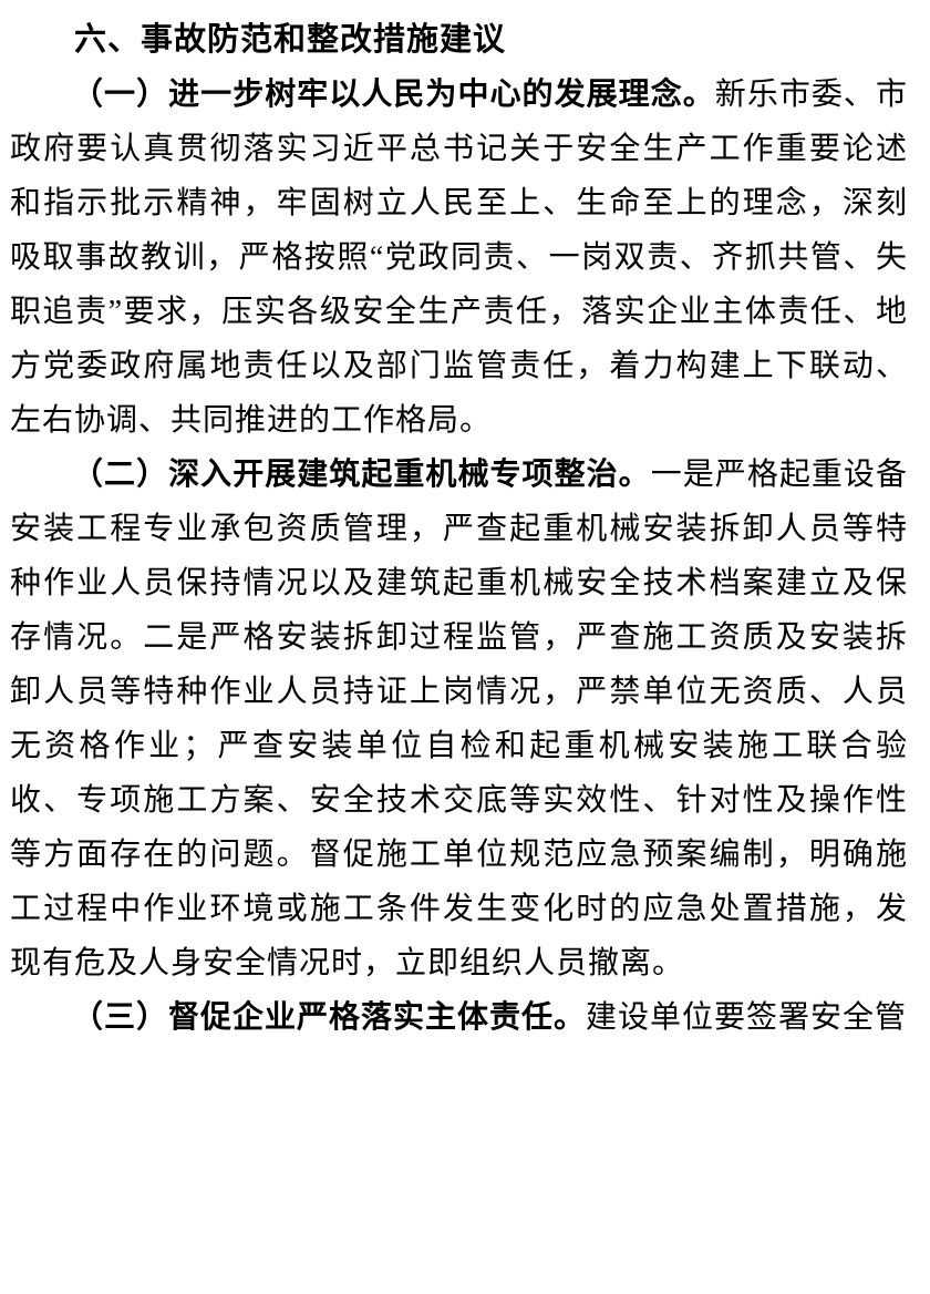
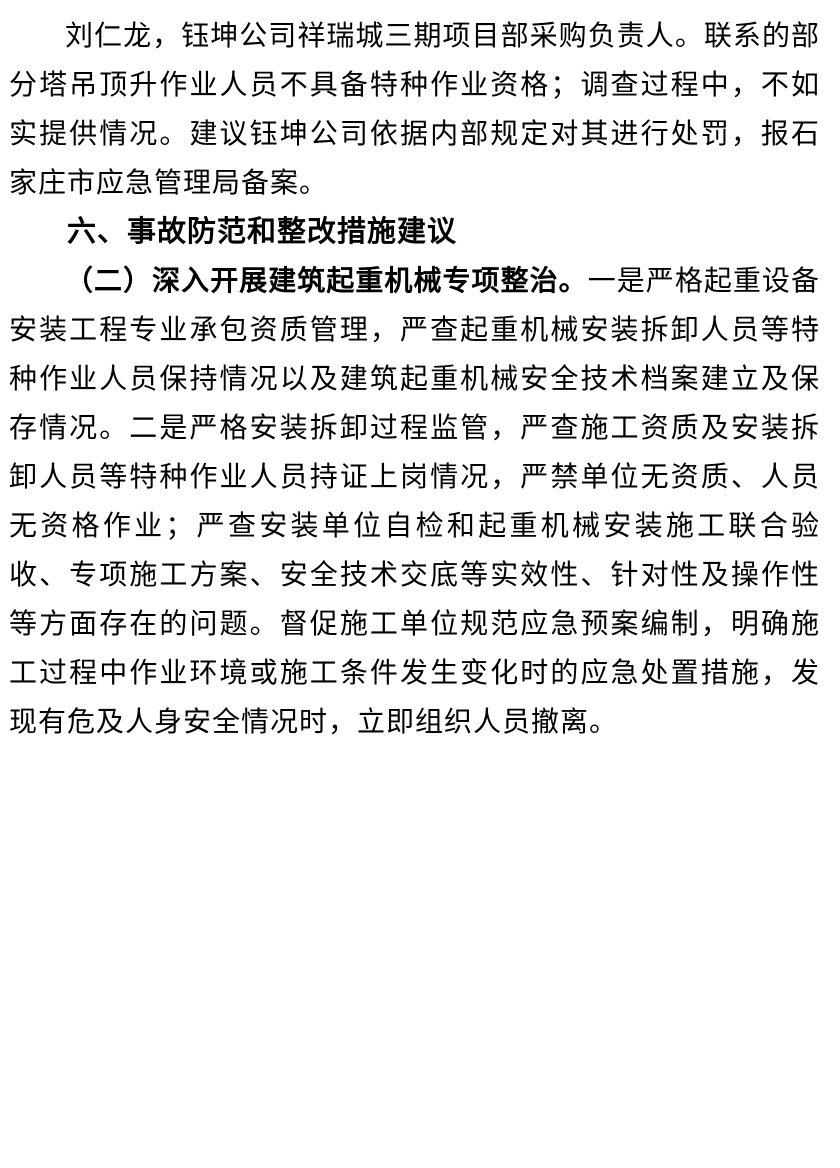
+ 刘仁龙，钰坤公司祥瑞城三期项目部采购负责人。联系的部分塔吊顶升作业人员不具备特种作业资格；调查过程中，不如实提供情况。建议钰坤公司依据内部规定对其进行处罚，报石家庄市应急管理局备案。
  六、事故防范和整改措施建议
- （一）进一步树牢以人民为中心的发展理念。新乐市委、市政府要认真贯彻落实习近平总书记关于安全生产工作重要论述和指示批示精神，牢固树立人民至上、生命至上的理念，深刻吸取事故教训，严格按照“党政同责、一岗双责、齐抓共管、失职追责”要求，压实各级安全生产责任，落实企业主体责任、地方党委政府属地责任以及部门监管责任，着力构建上下联动、左右协调、共同推进的工作格局。
  （二）深入开展建筑起重机械专项整治。一是严格起重设备安装工程专业承包资质管理，严查起重机械安装拆卸人员等特种作业人员保持情况以及建筑起重机械安全技术档案建立及保存情况。二是严格安装拆卸过程监管，严查施工资质及安装拆卸人员等特种作业人员持证上岗情况，严禁单位无资质、人员无资格作业；严查安装单位自检和起重机械安装施工联合验收、专项施工方案、安全技术交底等实效性、针对性及操作性等方面存在的问题。督促施工单位规范应急预案编制，明确施工过程中作业环境或施工条件发生变化时的应急处置措施，发现有危及人身安全情况时，立即组织人员撤离。
- （三）督促企业严格落实主体责任。建设单位要签署安全管
